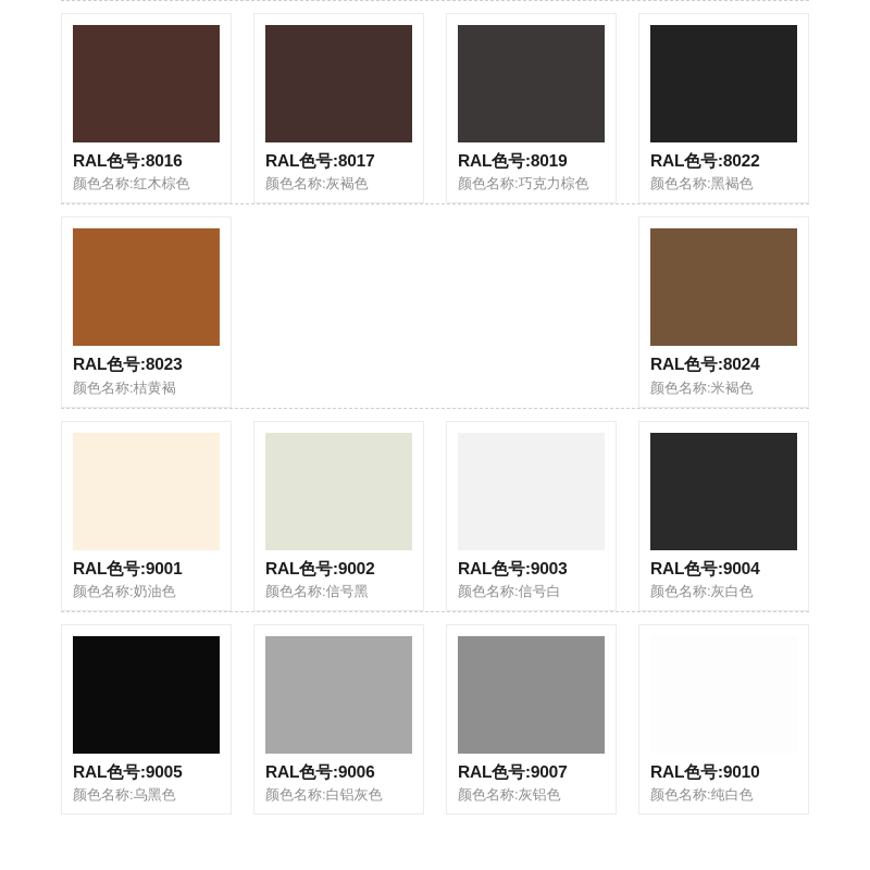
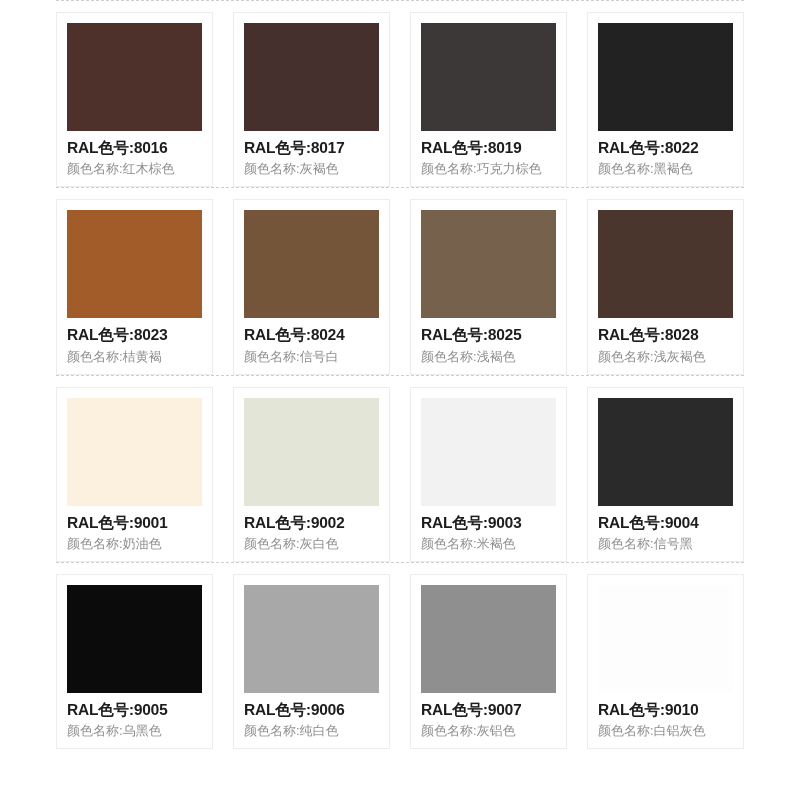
  RAL色号:8016
  颜色名称:红木棕色
  RAL色号:8017
  颜色名称:灰褐色
  RAL色号:8019
  颜色名称:巧克力棕色
  RAL色号:8022
  颜色名称:黑褐色
  RAL色号:8023
  颜色名称:桔黄褐
  RAL色号:8024
- 颜色名称:米褐色
+ 颜色名称:信号白
+ RAL色号:8025
+ 颜色名称:浅褐色
+ RAL色号:8028
+ 颜色名称:浅灰褐色
  RAL色号:9001
  颜色名称:奶油色
  RAL色号:9002
- 颜色名称:信号黑
+ 颜色名称:灰白色
  RAL色号:9003
- 颜色名称:信号白
+ 颜色名称:米褐色
  RAL色号:9004
- 颜色名称:灰白色
+ 颜色名称:信号黑
  RAL色号:9005
  颜色名称:乌黑色
  RAL色号:9006
- 颜色名称:白铝灰色
+ 颜色名称:纯白色
  RAL色号:9007
  颜色名称:灰铝色
  RAL色号:9010
- 颜色名称:纯白色
+ 颜色名称:白铝灰色
